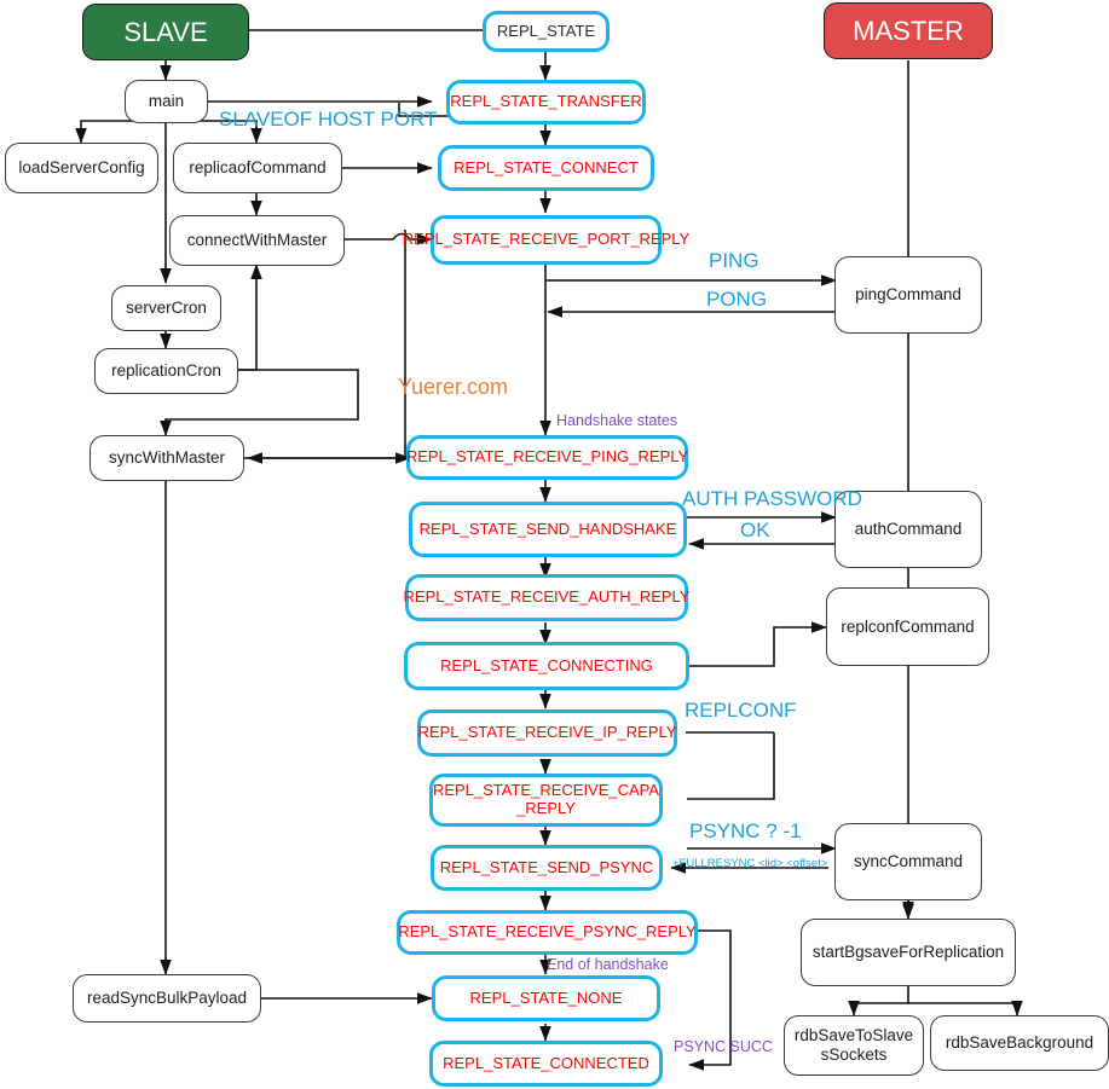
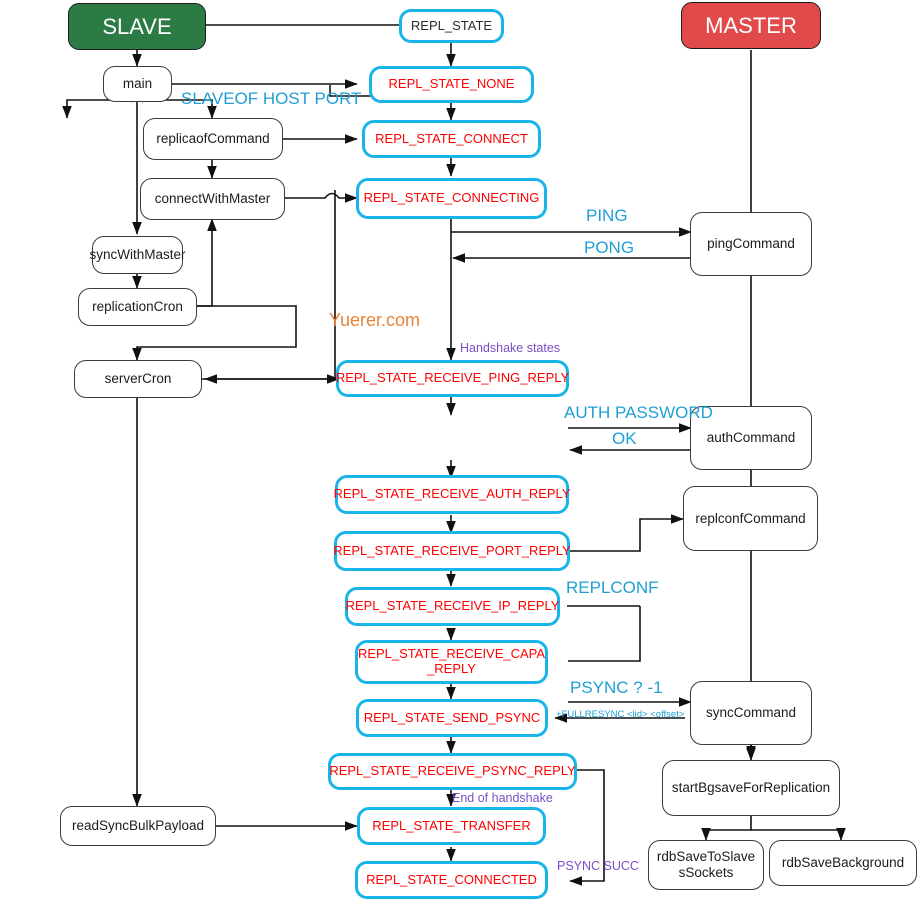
  SLAVE
  MASTER
  main
- loadServerConfig
  replicaofCommand
  connectWithMaster
- serverCron
+ syncWithMaster
  replicationCron
- syncWithMaster
+ serverCron
  readSyncBulkPayload
  pingCommand
  authCommand
  replconfCommand
  syncCommand
  startBgsaveForReplication
  rdbSaveToSlave
  sSockets
  rdbSaveBackground
  REPL_STATE
- REPL_STATE_TRANSFER
+ REPL_STATE_NONE
  REPL_STATE_CONNECT
- REPL_STATE_RECEIVE_PORT_REPLY
+ REPL_STATE_CONNECTING
  REPL_STATE_RECEIVE_PING_REPLY
- REPL_STATE_SEND_HANDSHAKE
  REPL_STATE_RECEIVE_AUTH_REPLY
- REPL_STATE_CONNECTING
+ REPL_STATE_RECEIVE_PORT_REPLY
  REPL_STATE_RECEIVE_IP_REPLY
  REPL_STATE_RECEIVE_CAPA
  _REPLY
  REPL_STATE_SEND_PSYNC
  REPL_STATE_RECEIVE_PSYNC_REPLY
- REPL_STATE_NONE
+ REPL_STATE_TRANSFER
  REPL_STATE_CONNECTED
  SLAVEOF HOST PORT
  PING
  PONG
  Handshake states
  AUTH PASSWORD
  OK
  REPLCONF
  PSYNC ? -1
  +FULLRESYNC <lid> <offset>
  End of handshake
  PSYNC SUCC
  Yuerer.com
